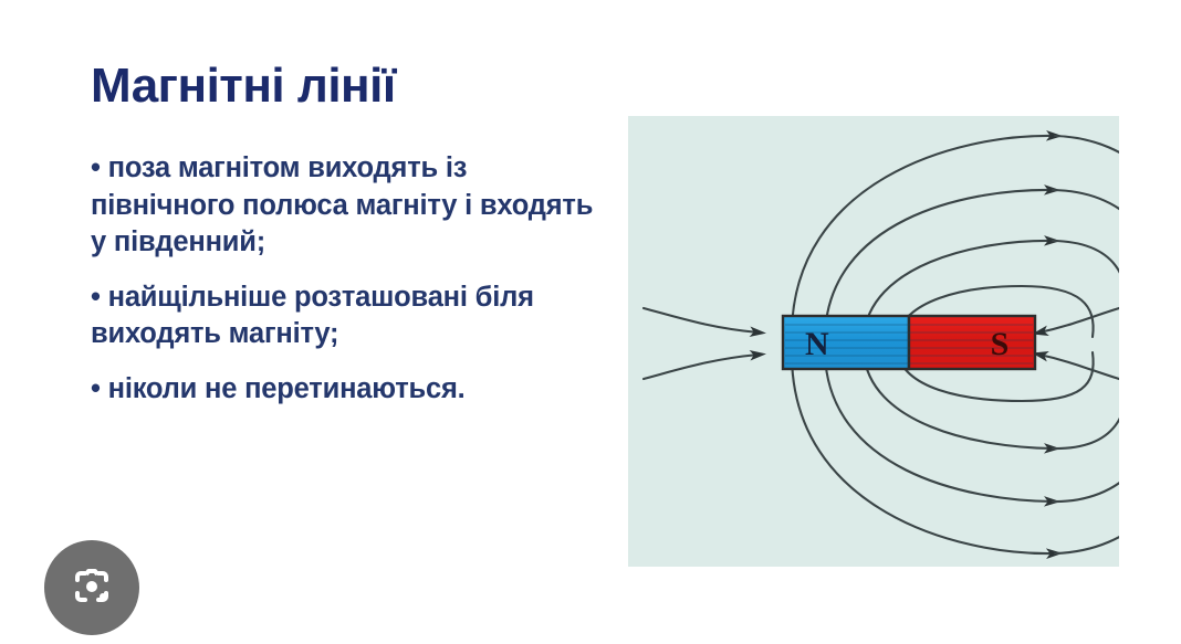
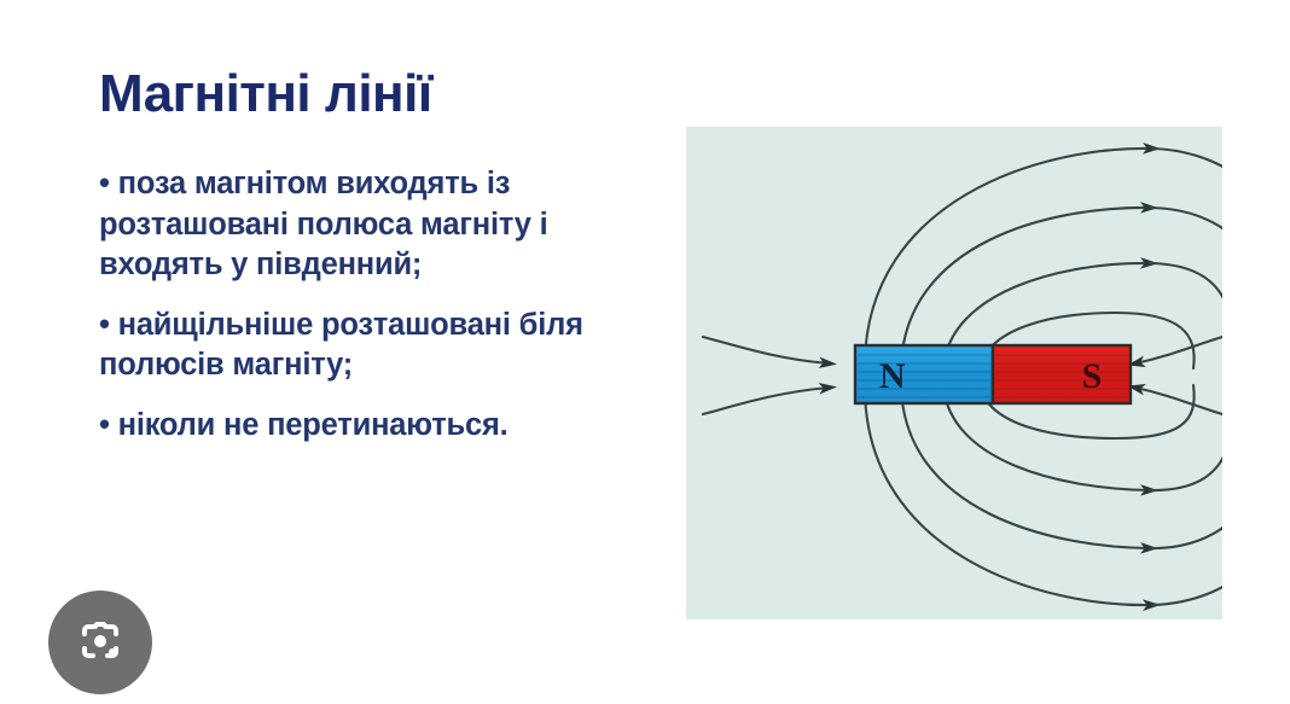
  Магнітні лінії
- • поза магнітом виходять із північного полюса магніту і входять у південний;
+ • поза магнітом виходять із розташовані полюса магніту і входять у південний;
- • найщільніше розташовані біля виходять магніту;
+ • найщільніше розташовані біля полюсів магніту;
  • ніколи не перетинаються.
  N
  S
